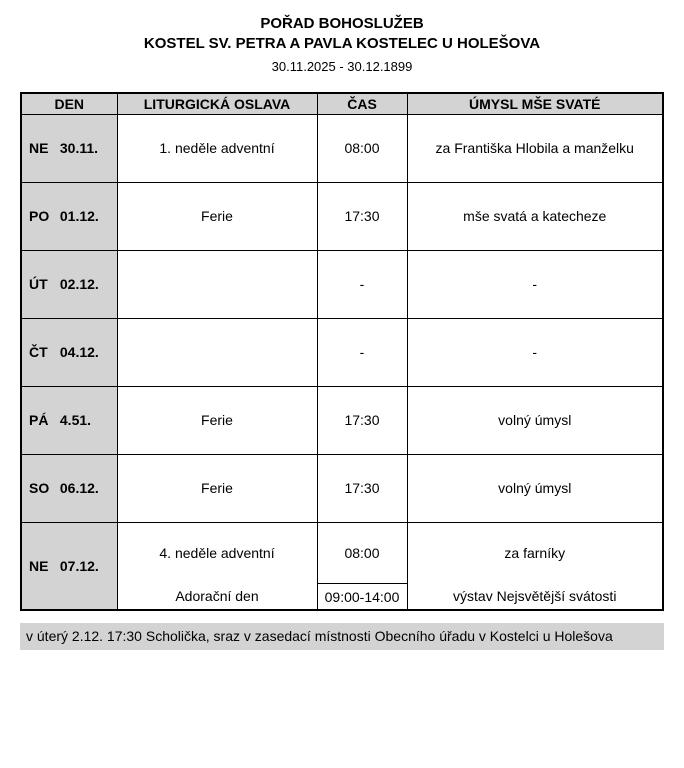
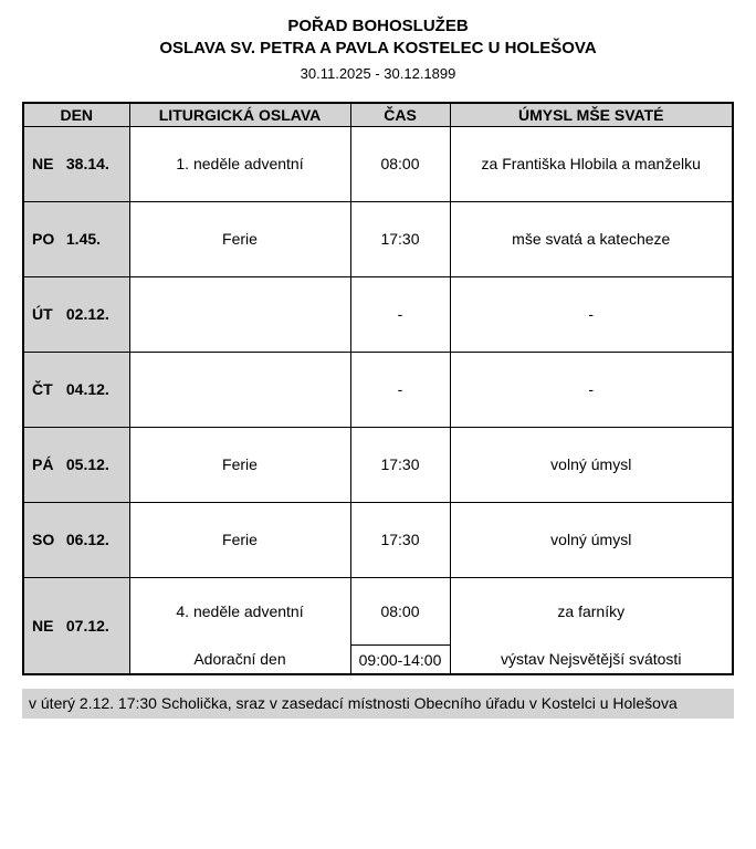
  POŘAD BOHOSLUŽEB
- KOSTEL SV. PETRA A PAVLA KOSTELEC U HOLEŠOVA
+ OSLAVA SV. PETRA A PAVLA KOSTELEC U HOLEŠOVA
  30.11.2025 - 30.12.1899
  DEN	LITURGICKÁ OSLAVA	ČAS	ÚMYSL MŠE SVATÉ
- NE 30.11.	1. neděle adventní	08:00	za Františka Hlobila a manželku
+ NE 38.14.	1. neděle adventní	08:00	za Františka Hlobila a manželku
- PO 01.12.	Ferie	17:30	mše svatá a katecheze
+ PO 1.45.	Ferie	17:30	mše svatá a katecheze
  ÚT 02.12.		-	-
  ČT 04.12.		-	-
- PÁ 4.51.	Ferie	17:30	volný úmysl
+ PÁ 05.12.	Ferie	17:30	volný úmysl
  SO 06.12.	Ferie	17:30	volný úmysl
  NE 07.12.	4. neděle adventní Adorační den	08:00 09:00-14:00	za farníky výstav Nejsvětější svátosti
  v úterý 2.12. 17:30 Scholička, sraz v zasedací místnosti Obecního úřadu v Kostelci u Holešova
